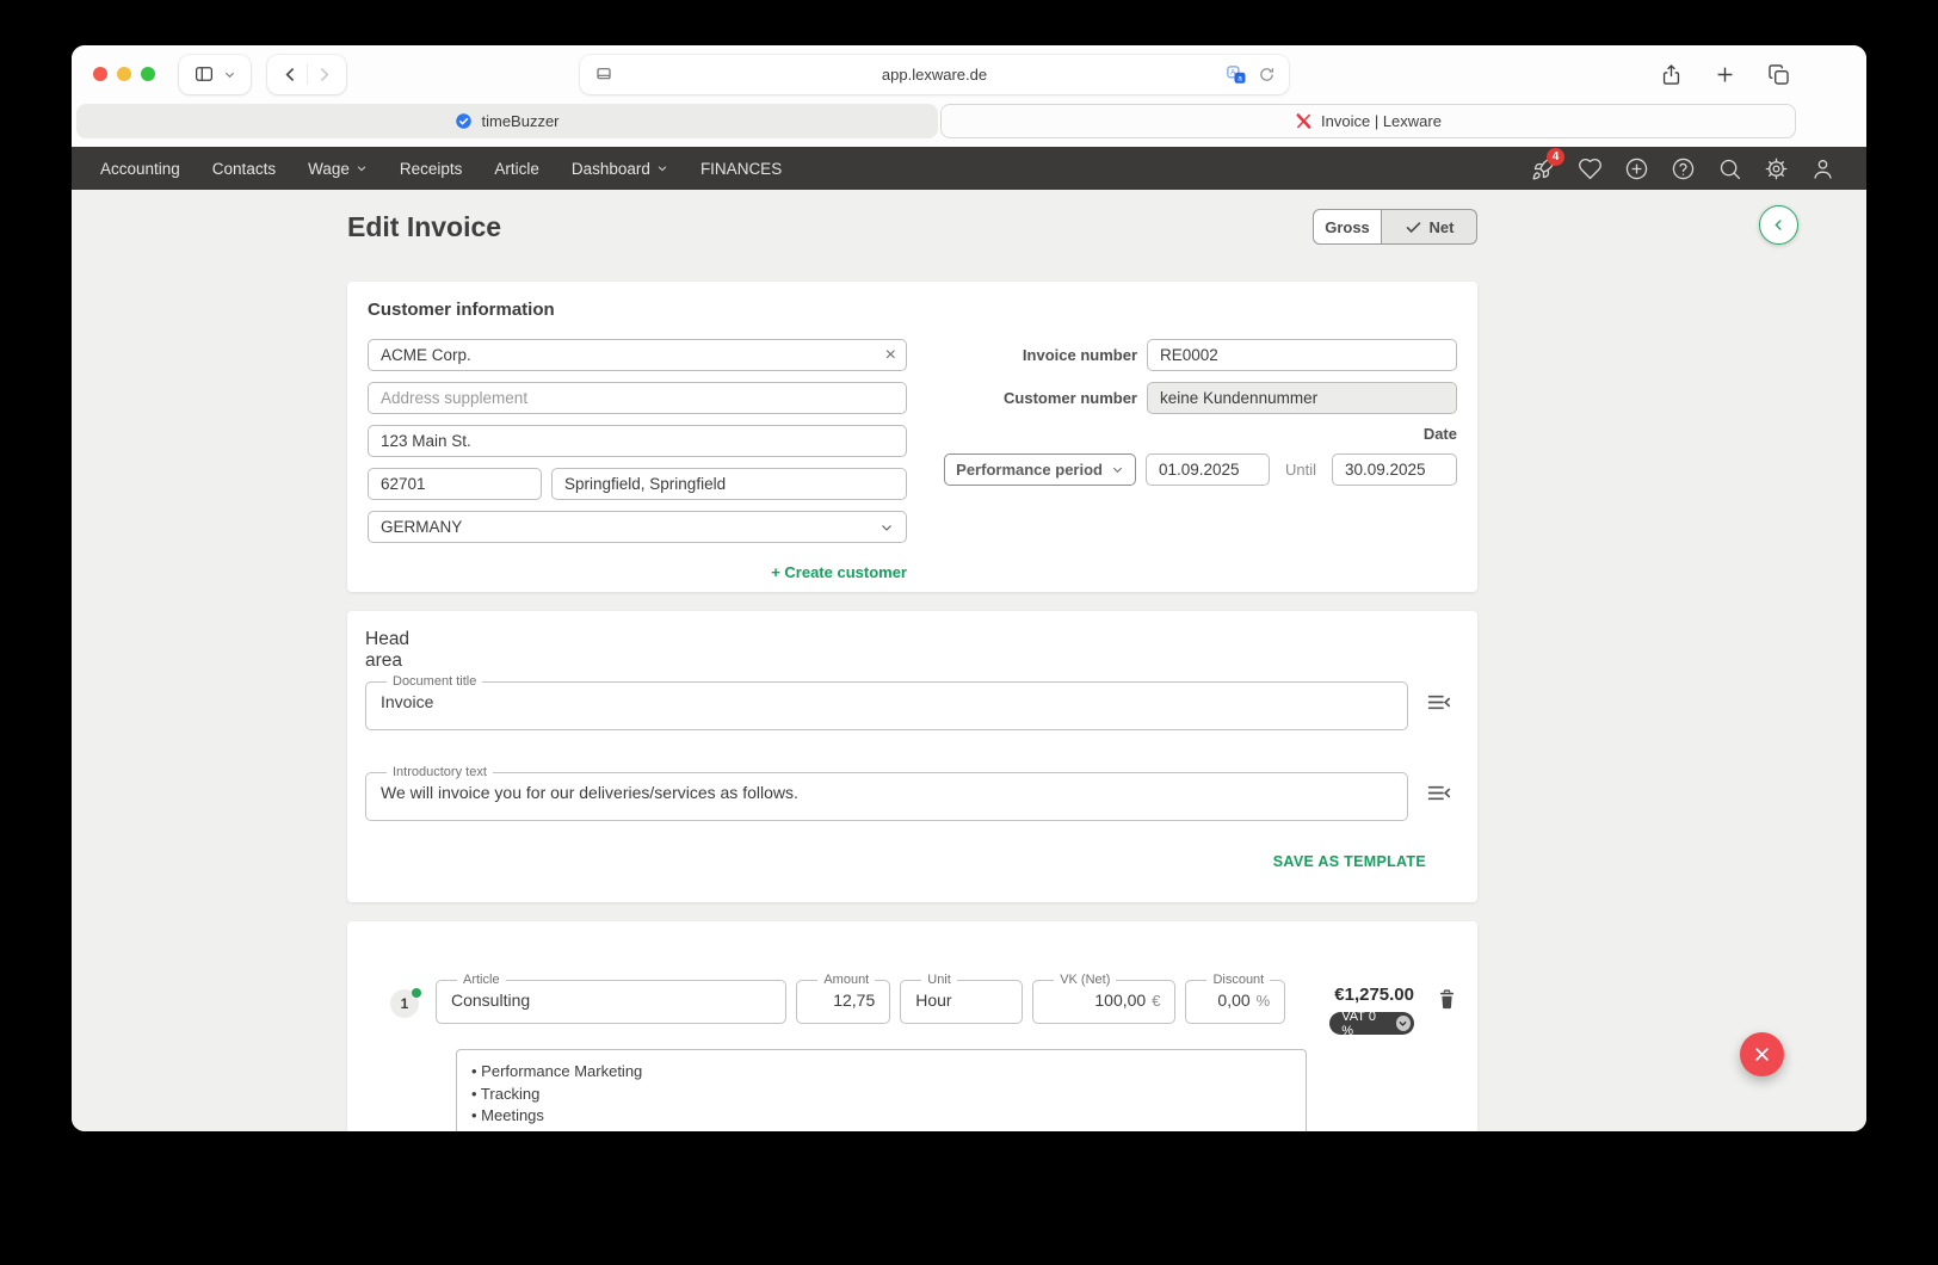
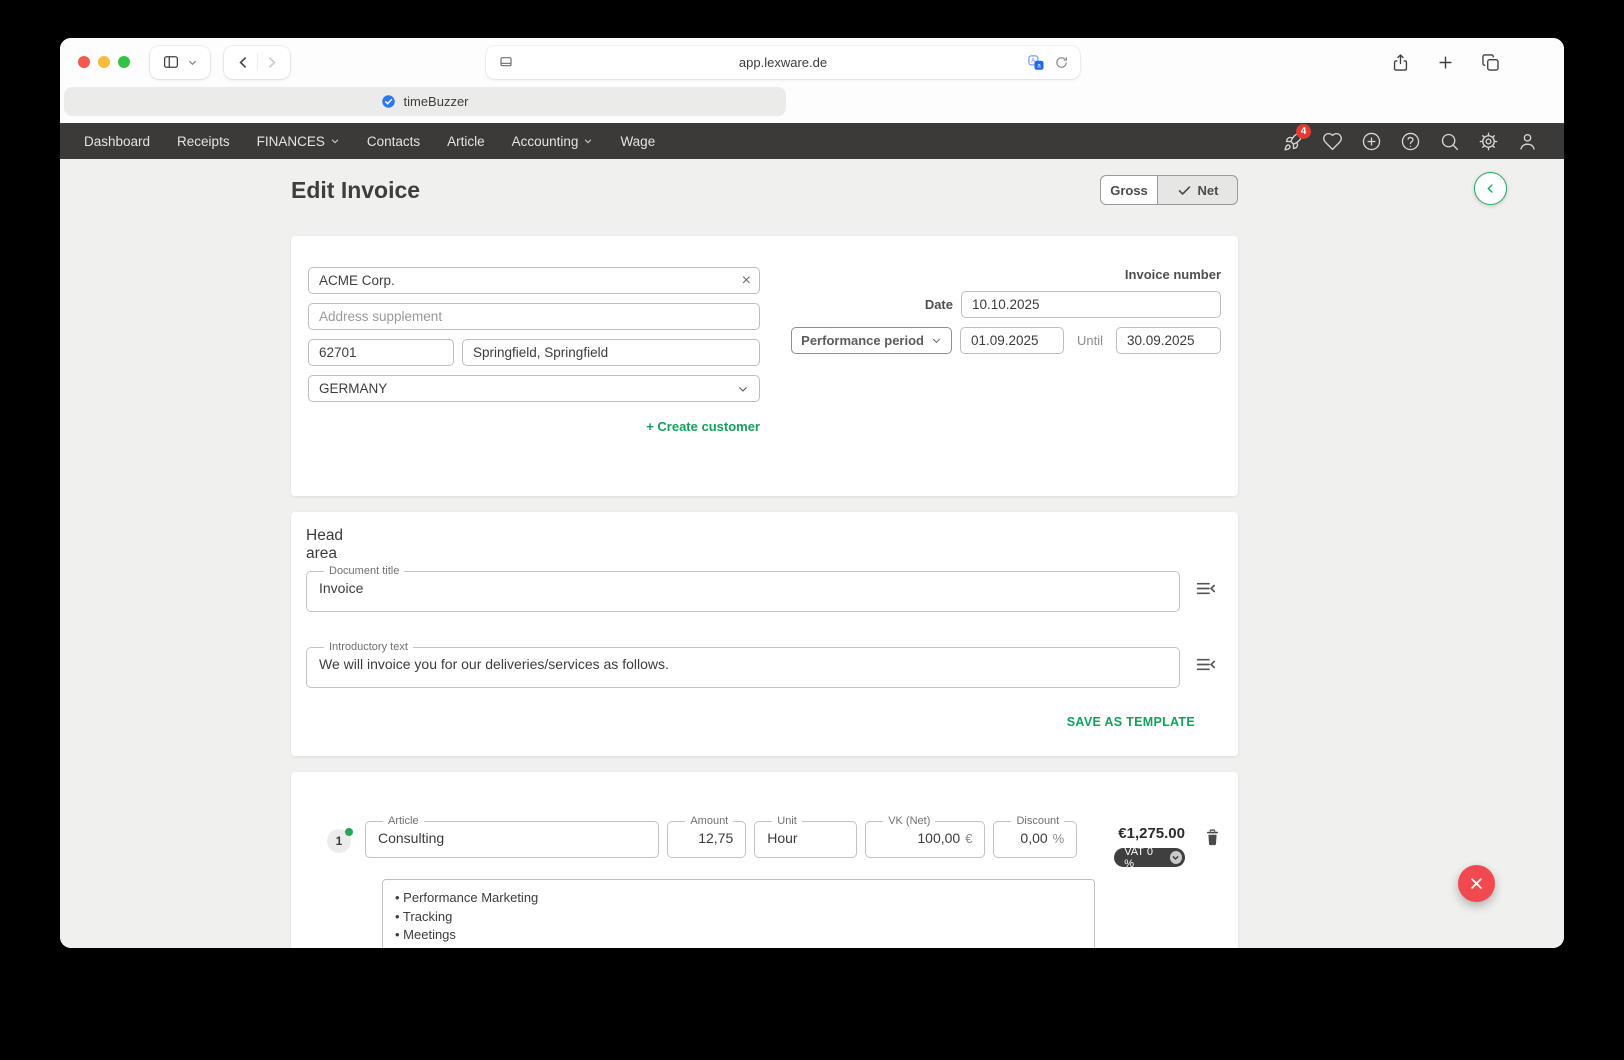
  app.lexware.de
  timeBuzzer
- Invoice | Lexware
- Accounting
+ Dashboard
- Contacts
+ Receipts
- Wage
+ FINANCES
- Receipts
+ Contacts
  Article
- Dashboard
+ Accounting
- FINANCES
+ Wage
  4
  Edit Invoice
  Gross
  Net
- Customer information
  ACME Corp.
  ×
  Address supplement
- 123 Main St.
  62701
  Springfield, Springfield
  GERMANY
  + Create customer
  Invoice number
- RE0002
- Customer number
- keine Kundennummer
  Date
+ 10.10.2025
  Performance period
  01.09.2025
  Until
  30.09.2025
  Head area
  Document title
  Invoice
  Introductory text
  We will invoice you for our deliveries/services as follows.
  SAVE AS TEMPLATE
  1
  Article
  Consulting
  Amount
  12,75
  Unit
  Hour
  VK (Net)
  100,00
  €
  Discount
  0,00
  %
  €1,275.00
  VAT 0 %
  • Performance Marketing
  • Tracking
  • Meetings
